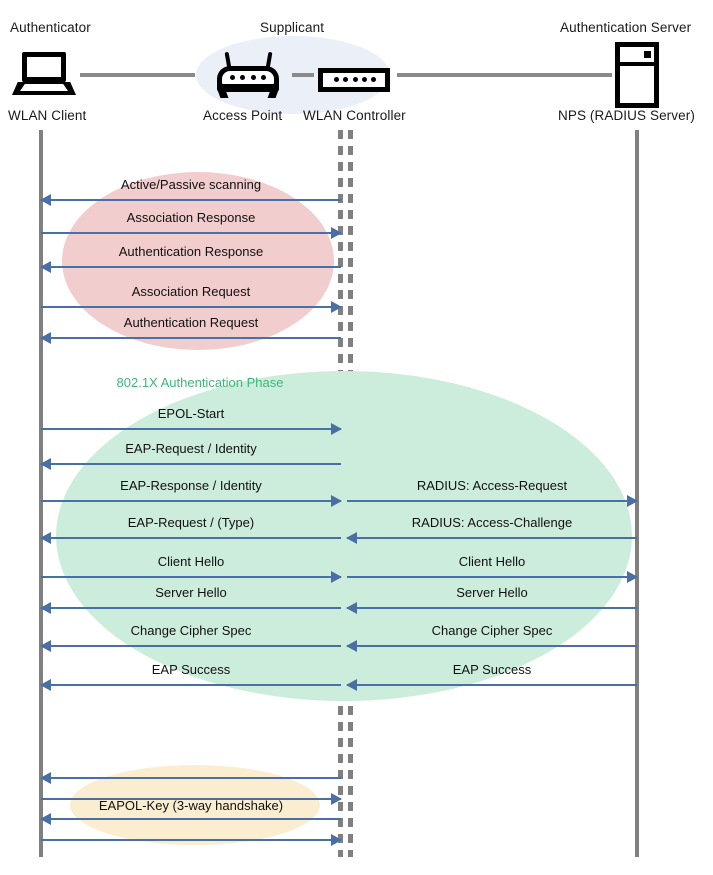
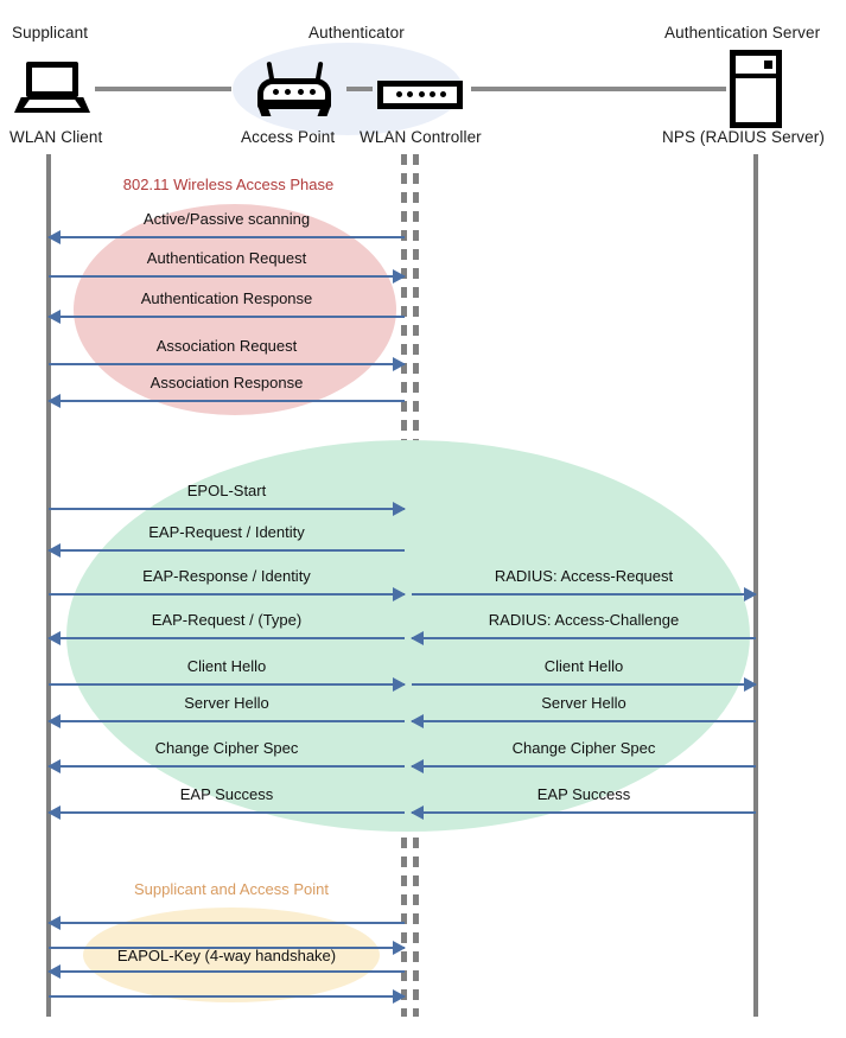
- Authenticator
+ Supplicant
  WLAN Client
- Supplicant
+ Authenticator
  Access Point
  WLAN Controller
  Authentication Server
  NPS (RADIUS Server)
+ 802.11 Wireless Access Phase
  Active/Passive scanning
- Association Response
+ Authentication Request
  Authentication Response
  Association Request
- Authentication Request
+ Association Response
- 802.1X Authentication Phase
  EPOL-Start
  EAP-Request / Identity
  EAP-Response / Identity
  EAP-Request / (Type)
  Client Hello
  Server Hello
  Change Cipher Spec
  EAP Success
  RADIUS: Access-Request
  RADIUS: Access-Challenge
  Client Hello
  Server Hello
  Change Cipher Spec
  EAP Success
+ Supplicant and Access Point
- EAPOL-Key (3-way handshake)
+ EAPOL-Key (4-way handshake)
